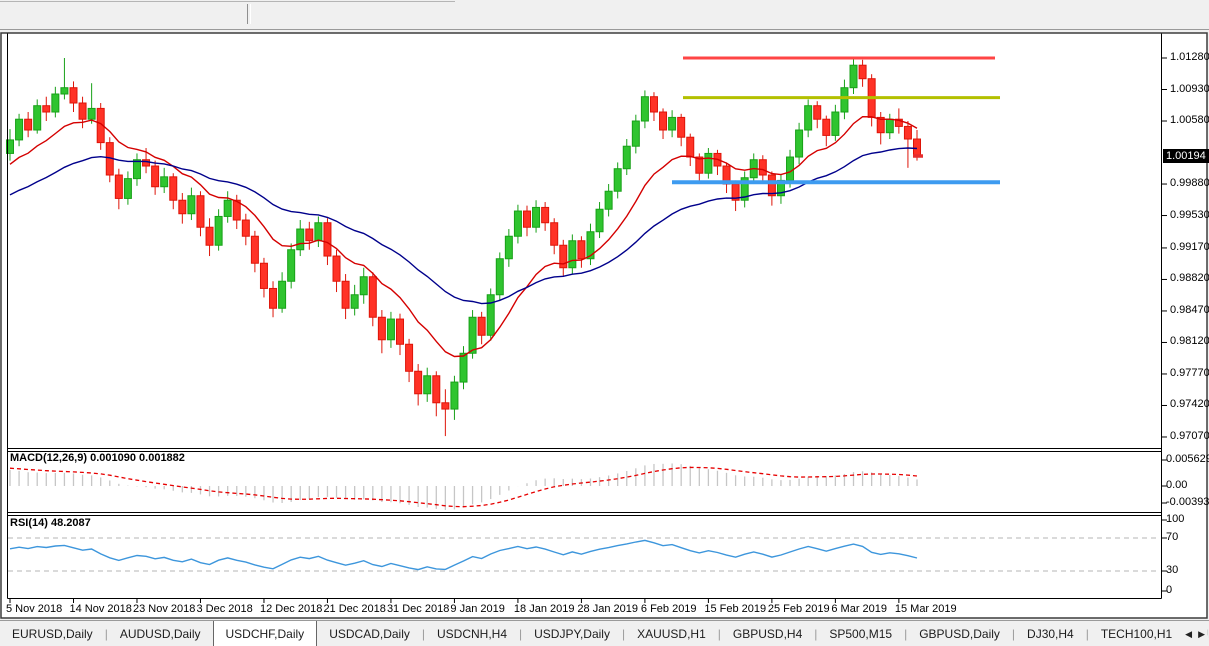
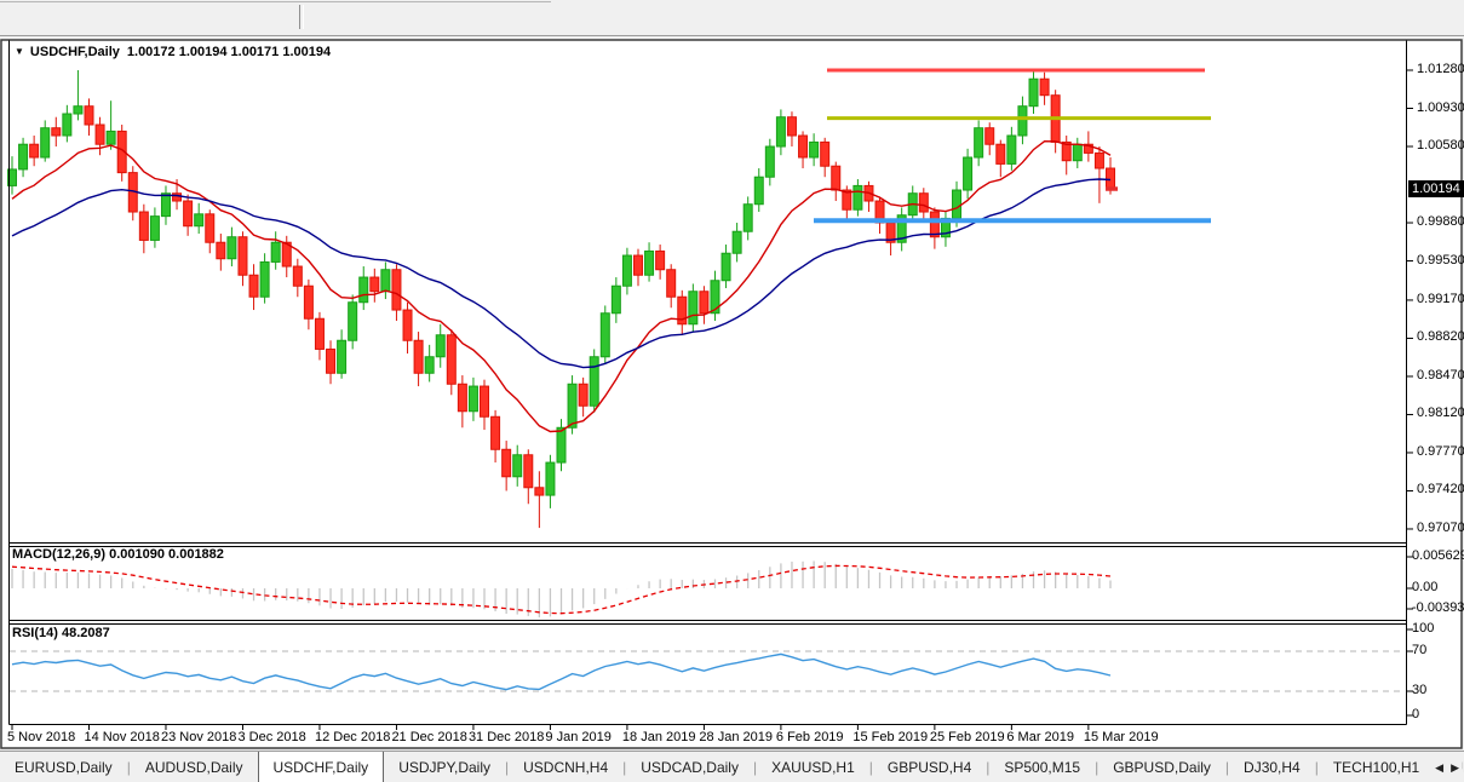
+ ▼ USDCHF,Daily 1.00172 1.00194 1.00171 1.00194
  MACD(12,26,9) 0.001090 0.001882
  RSI(14) 48.2087
  1.01280
  1.00930
  1.00580
  0.99880
  0.99530
  0.99170
  0.98820
  0.98470
  0.98120
  0.97770
  0.97420
  0.97070
  0.00562
  0.00
  -0.00393
  100
  70
  30
  0
  5 Nov 2018
  14 Nov 2018
  23 Nov 2018
  3 Dec 2018
  12 Dec 2018
  21 Dec 2018
  31 Dec 2018
  9 Jan 2019
  18 Jan 2019
  28 Jan 2019
  6 Feb 2019
  15 Feb 2019
  25 Feb 2019
  6 Mar 2019
  15 Mar 2019
  1.00194
  EURUSD,Daily
  |
  AUDUSD,Daily
  USDCHF,Daily
- USDCAD,Daily
+ USDJPY,Daily
  |
  USDCNH,H4
  |
- USDJPY,Daily
+ USDCAD,Daily
  |
  XAUUSD,H1
  |
  GBPUSD,H4
  |
  SP500,M15
  |
  GBPUSD,Daily
  |
  DJ30,H4
  |
  TECH100,H1
  ◀
  ▶
